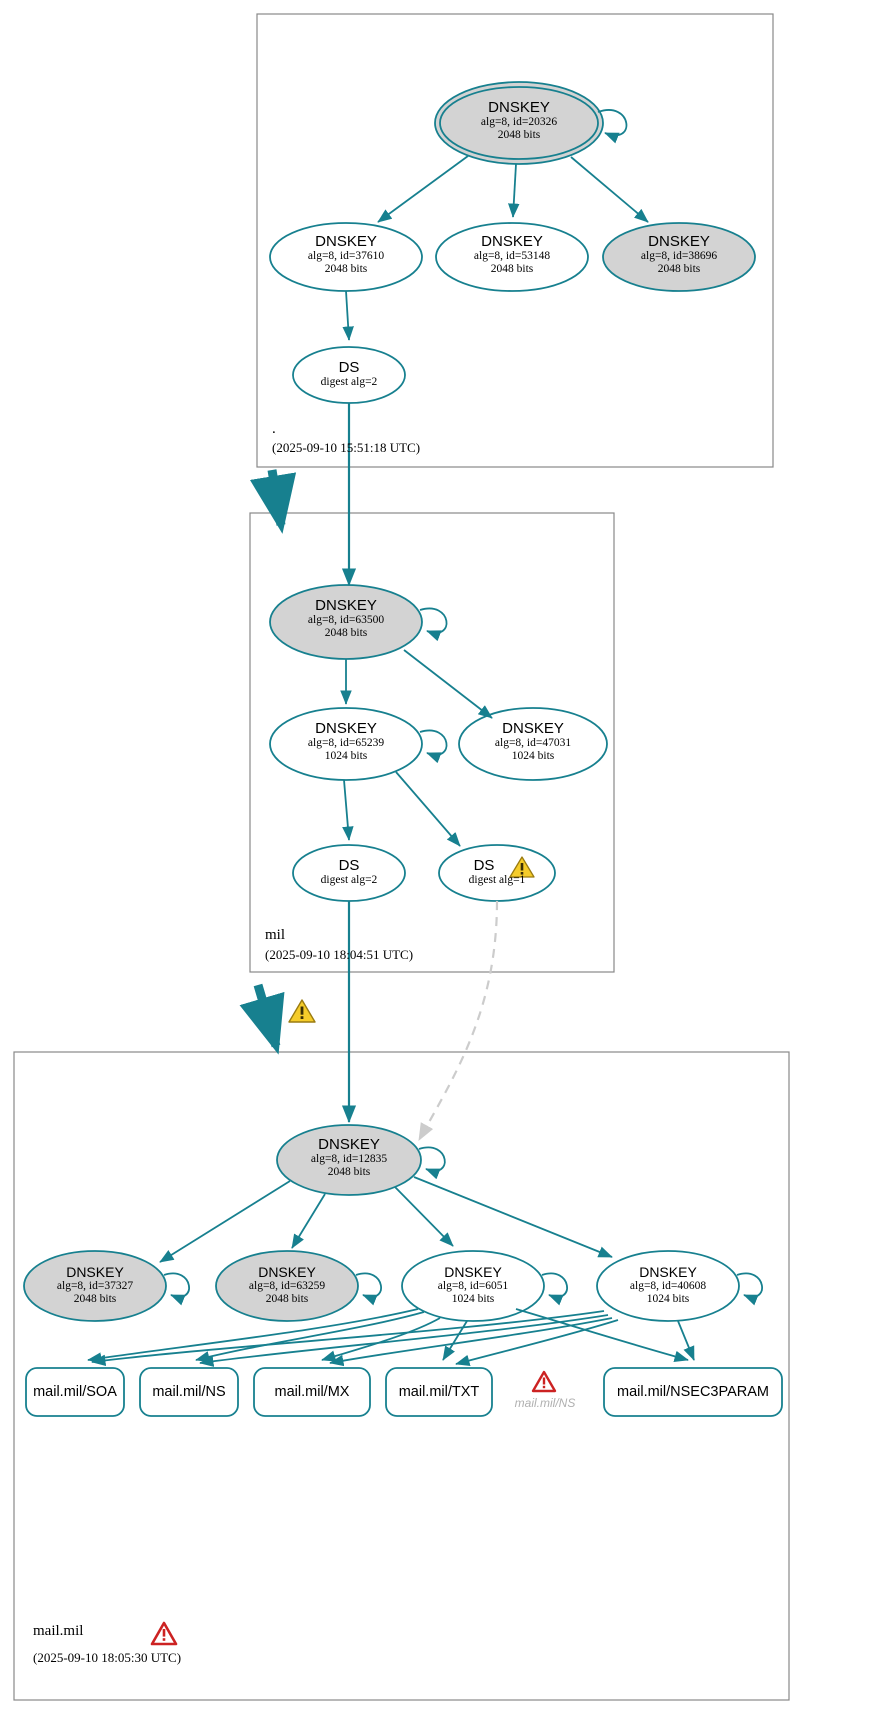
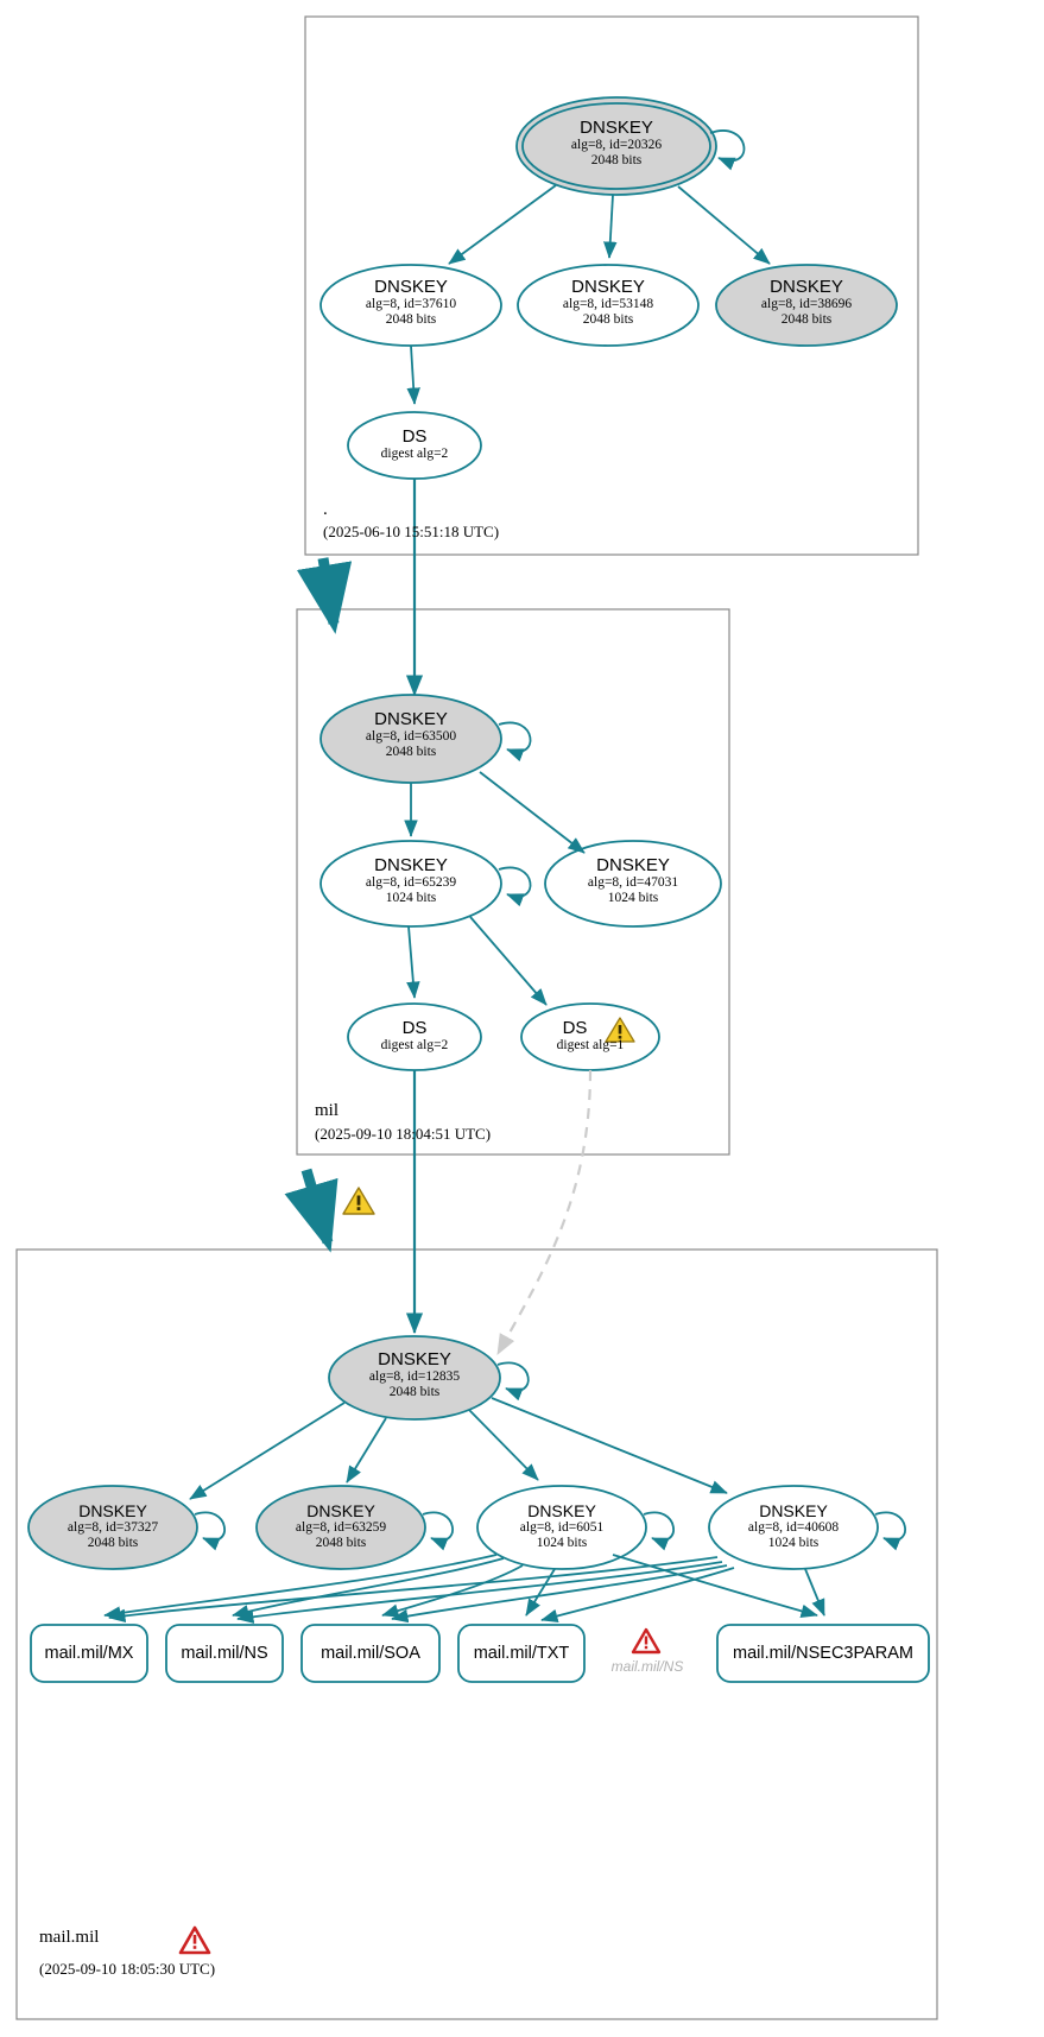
  DNSKEY
  alg=8, id=20326
  2048 bits
  DNSKEY
  alg=8, id=37610
  2048 bits
  DNSKEY
  alg=8, id=53148
  2048 bits
  DNSKEY
  alg=8, id=38696
  2048 bits
  DS
  digest alg=2
  .
- (2025-09-10 15:51:18 UTC)
+ (2025-06-10 15:51:18 UTC)
  DNSKEY
  alg=8, id=63500
  2048 bits
  DNSKEY
  alg=8, id=65239
  1024 bits
  DNSKEY
  alg=8, id=47031
  1024 bits
  DS
  digest alg=2
  DS
  digest alg=1
  mil
  (2025-09-10 18:04:51 UTC)
  DNSKEY
  alg=8, id=12835
  2048 bits
  DNSKEY
  alg=8, id=37327
  2048 bits
  DNSKEY
  alg=8, id=63259
  2048 bits
  DNSKEY
  alg=8, id=6051
  1024 bits
  DNSKEY
  alg=8, id=40608
  1024 bits
- mail.mil/SOA
+ mail.mil/MX
  mail.mil/NS
- mail.mil/MX
+ mail.mil/SOA
  mail.mil/TXT
  mail.mil/NSEC3PARAM
  mail.mil/NS
  mail.mil
  (2025-09-10 18:05:30 UTC)
